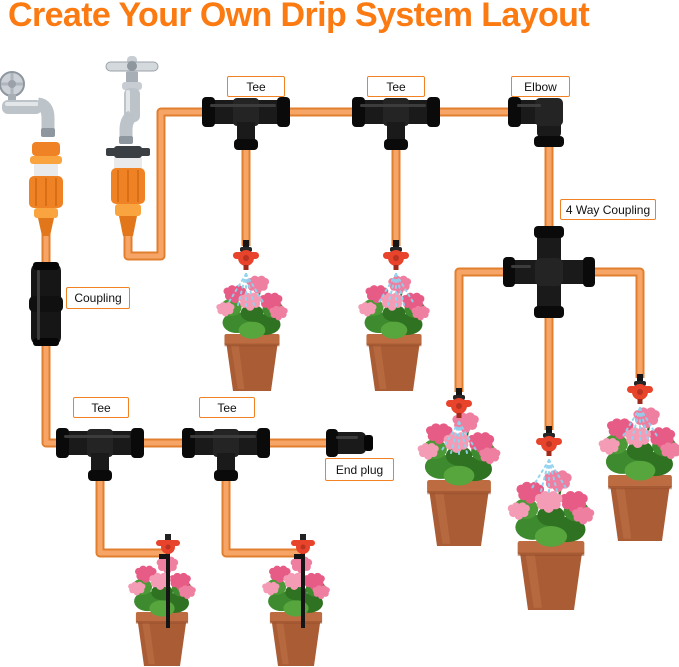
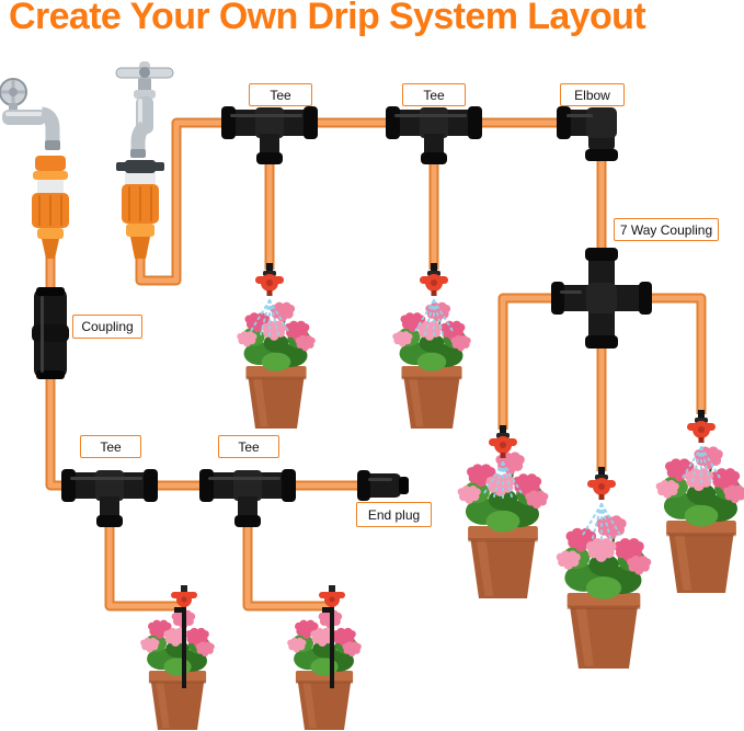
  Create Your Own Drip System Layout
  Tee
  Tee
  Elbow
- 4 Way Coupling
+ 7 Way Coupling
  Coupling
  Tee
  Tee
  End plug
